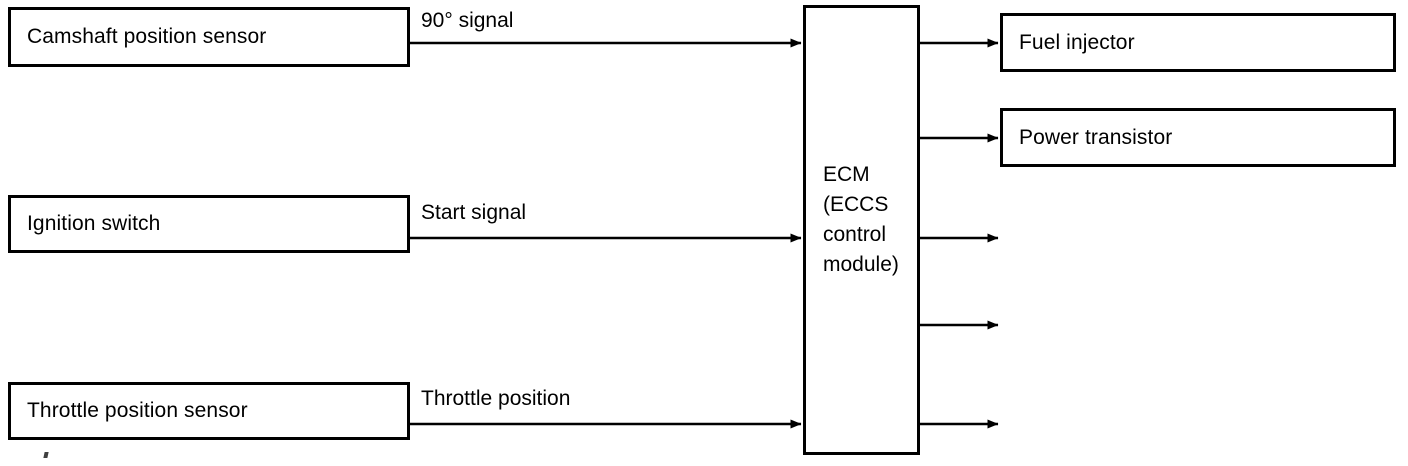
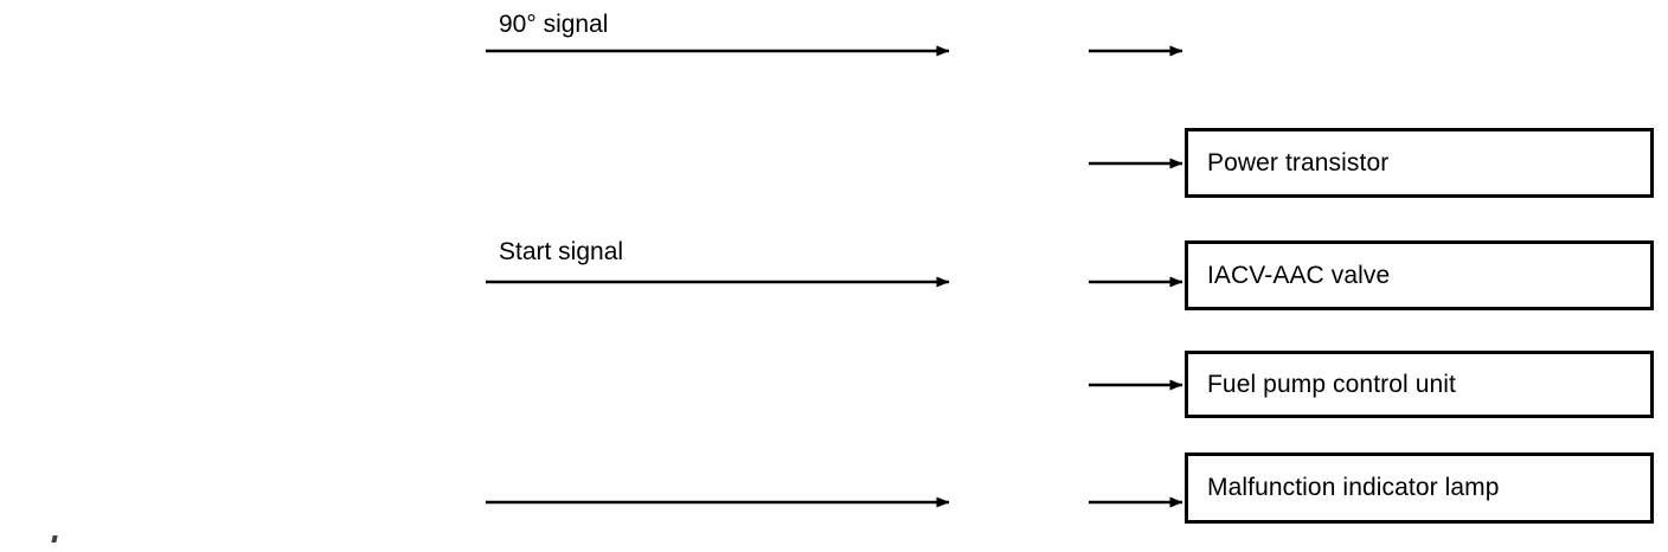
- Camshaft position sensor
- Ignition switch
- Throttle position sensor
  90° signal
  Start signal
- Throttle position
- ECM
- (ECCS
- control
- module)
- Fuel injector
  Power transistor
+ IACV-AAC valve
+ Fuel pump control unit
+ Malfunction indicator lamp
